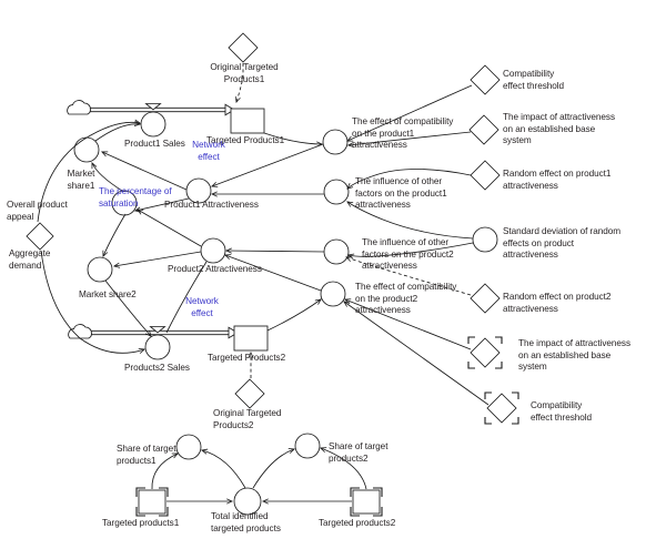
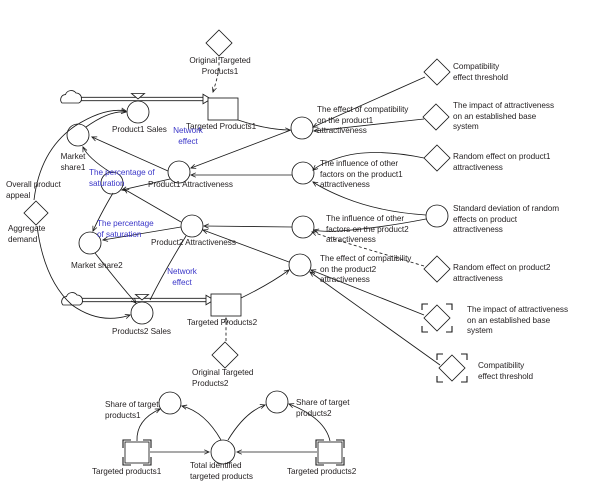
  Original Targeted
  Products1
  Targeted Products1
  Product1 Sales
  Network
  effect
  Market
  share1
  Overall product
  appeal
  Aggregate
  demand
  The percentage of
  saturation
  Product1 Attractiveness
+ The percentage
+ of saturation
  Market share2
  Product2 Attractiveness
  Network
  effect
  Products2 Sales
  Targeted Products2
  The effect of compatibility
  on the product1
  attractiveness
  The influence of other
  factors on the product1
  attractiveness
  The influence of other
  factors on the product2
  attractiveness
  The effect of compatibility
  on the product2
  attractiveness
  Compatibility
  effect threshold
  The impact of attractiveness
  on an established base
  system
  Random effect on product1
  attractiveness
  Standard deviation of random
  effects on product
  attractiveness
  Random effect on product2
  attractiveness
  The impact of attractiveness
  on an established base
  system
  Compatibility
  effect threshold
  Original Targeted
  Products2
  Share of target
  products1
  Share of target
  products2
  Targeted products1
  Total identified
  targeted products
  Targeted products2
